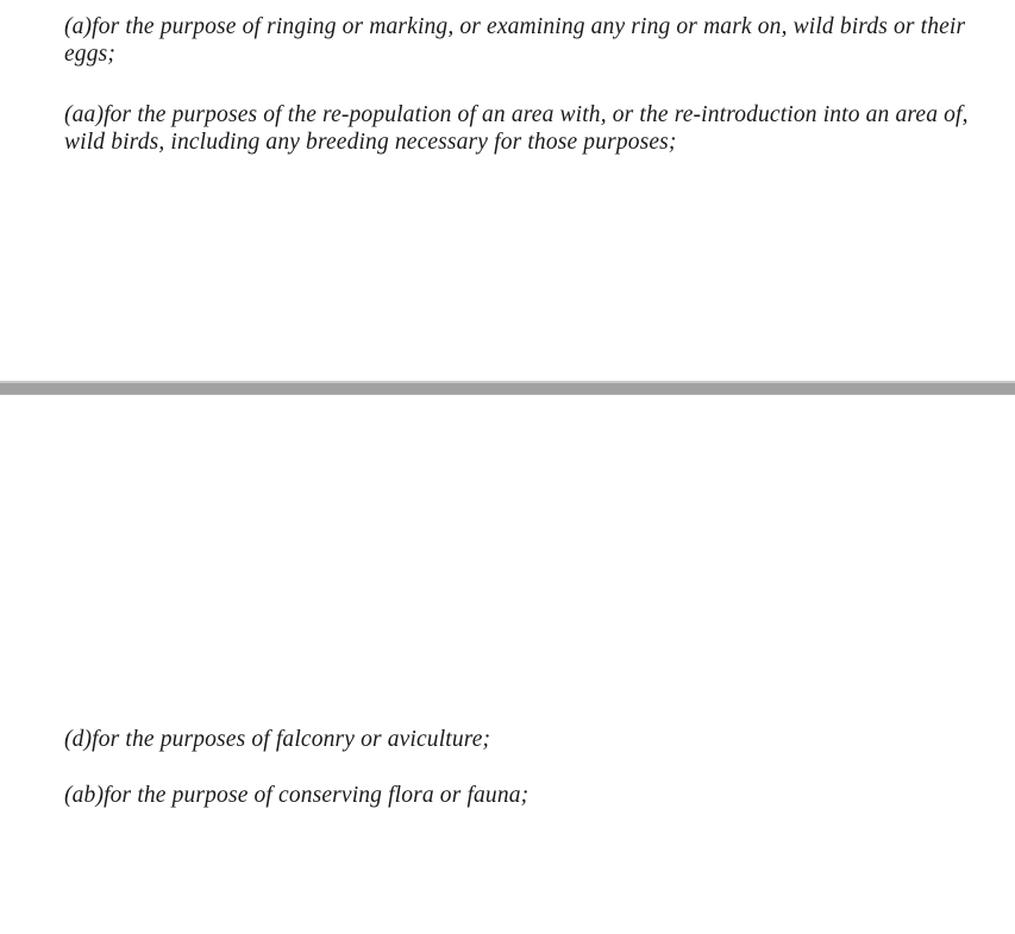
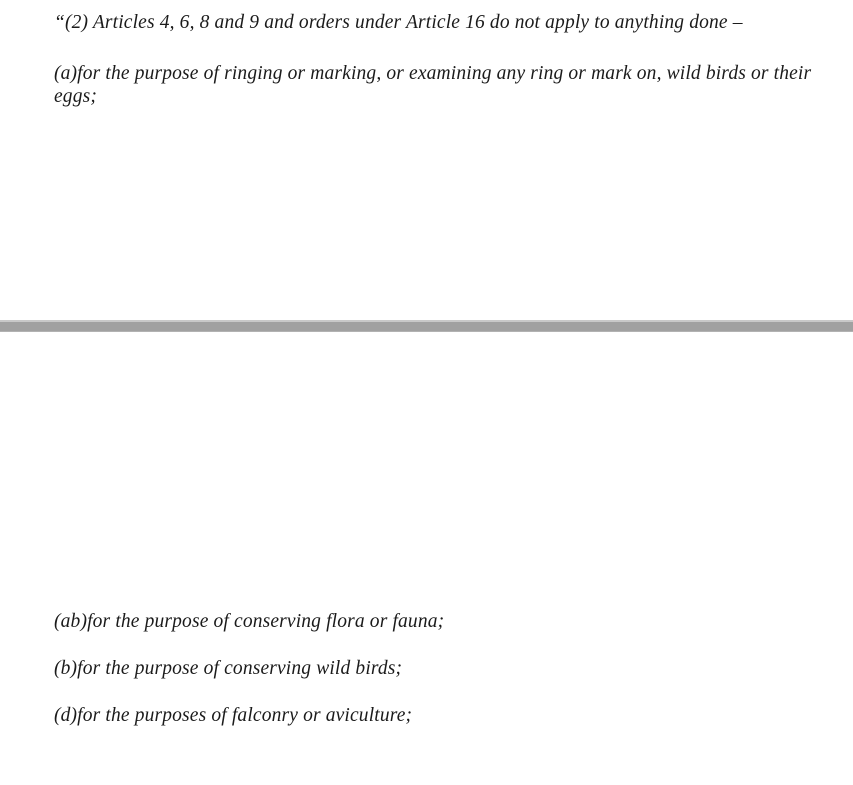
+ “(2) Articles 4, 6, 8 and 9 and orders under Article 16 do not apply to anything done –
  (a)for the purpose of ringing or marking, or examining any ring or mark on, wild birds or their
  eggs;
- (aa)for the purposes of the re-population of an area with, or the re-introduction into an area of,
- wild birds, including any breeding necessary for those purposes;
- (d)for the purposes of falconry or aviculture;
+ (ab)for the purpose of conserving flora or fauna;
+ (b)for the purpose of conserving wild birds;
- (ab)for the purpose of conserving flora or fauna;
+ (d)for the purposes of falconry or aviculture;
